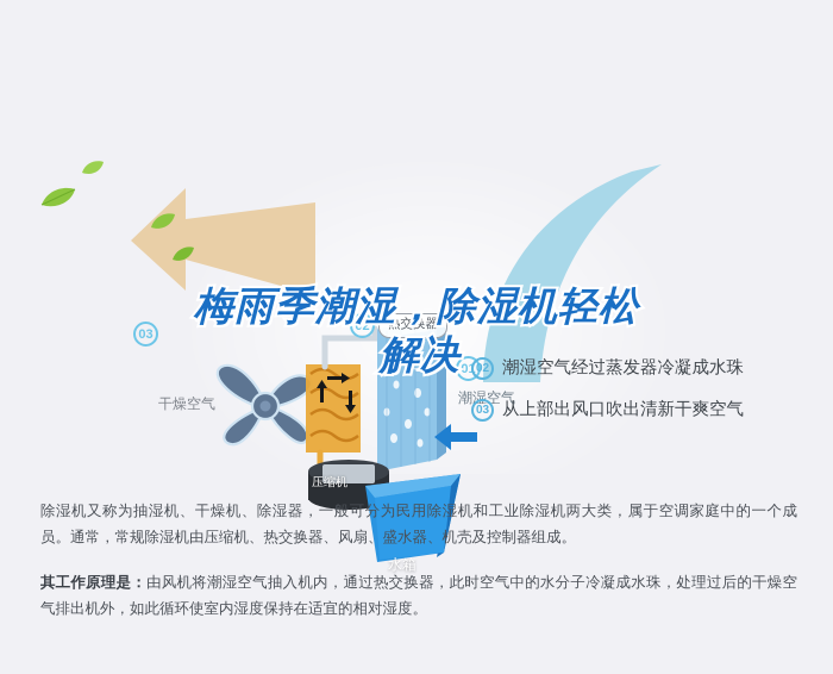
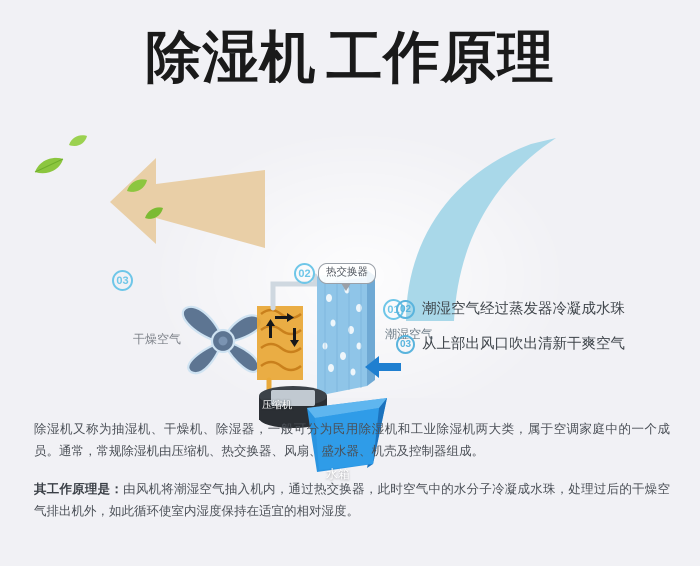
+ 除湿机 工作原理
  03
  02
  01
  热交换器
  干燥空气
  潮湿空气
  压缩机
  水箱
- 梅雨季潮湿，除湿机轻松
- 解决
  02
  潮湿空气经过蒸发器冷凝成水珠
  03
  从上部出风口吹出清新干爽空气
  除湿机又称为抽湿机、干燥机、除湿器，一般可分为民用除湿机和工业除湿机两大类，属于空调家庭中的一个成员。通常，常规除湿机由压缩机、热交换器、风扇、盛水器、机壳及控制器组成。
  其工作原理是：由风机将潮湿空气抽入机内，通过热交换器，此时空气中的水分子冷凝成水珠，处理过后的干燥空气排出机外，如此循环使室内湿度保持在适宜的相对湿度。
